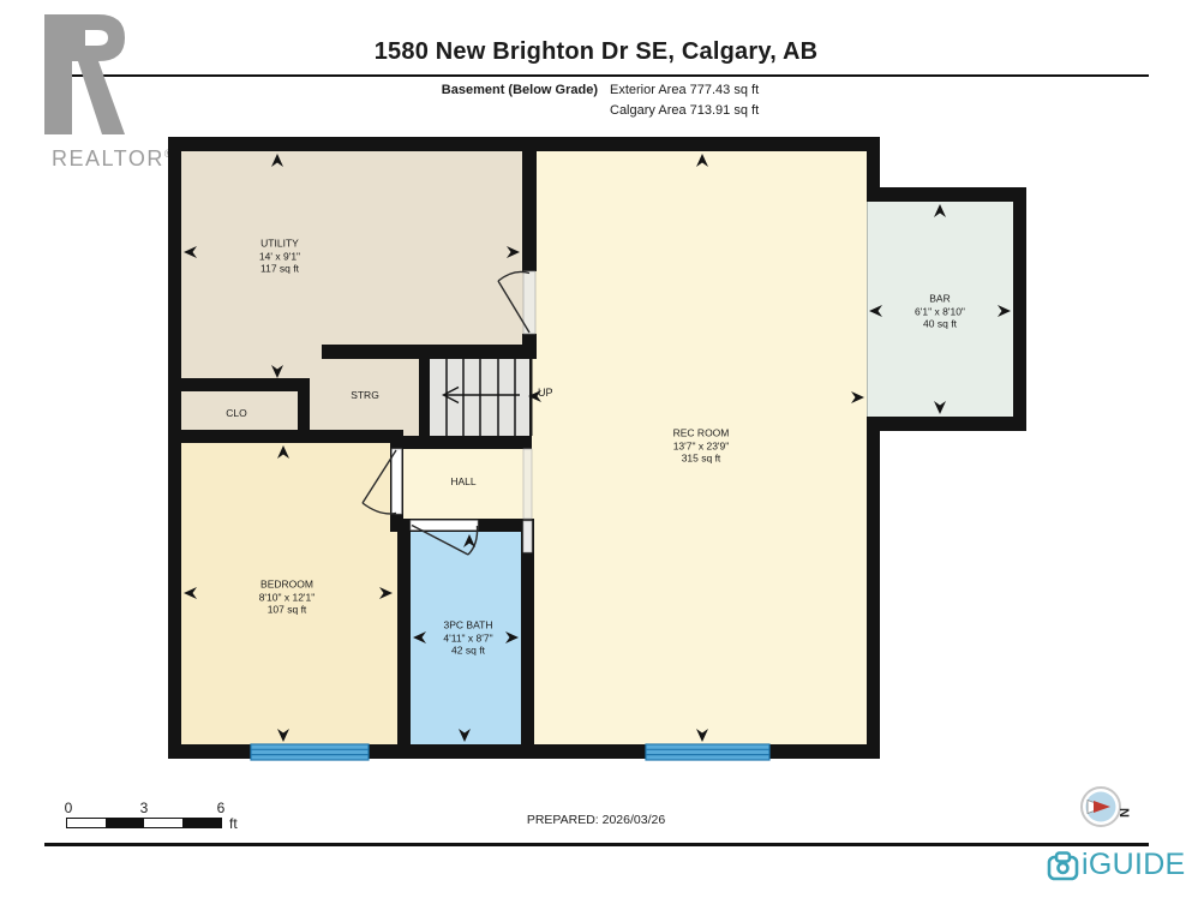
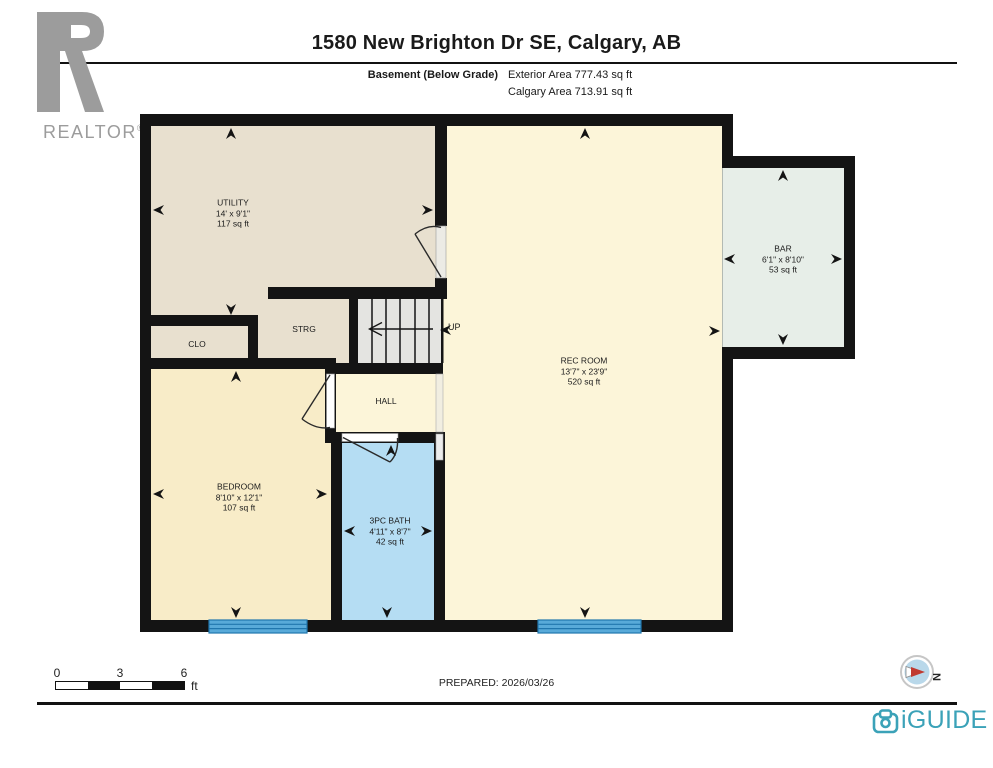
  REALTOR
  1580 New Brighton Dr SE, Calgary, AB
  Basement (Below Grade)
  Exterior Area 777.43 sq ft
  Calgary Area 713.91 sq ft
  UTILITY
  14' x 9'1"
  117 sq ft
  STRG
  CLO
  HALL
  REC ROOM
  13'7" x 23'9"
- 315 sq ft
+ 520 sq ft
  BAR
  6'1" x 8'10"
- 40 sq ft
+ 53 sq ft
  BEDROOM
  8'10" x 12'1"
  107 sq ft
  3PC BATH
  4'11" x 8'7"
  42 sq ft
  UP
  0
  3
  6
  ft
  PREPARED: 2026/03/26
  iGUIDE
